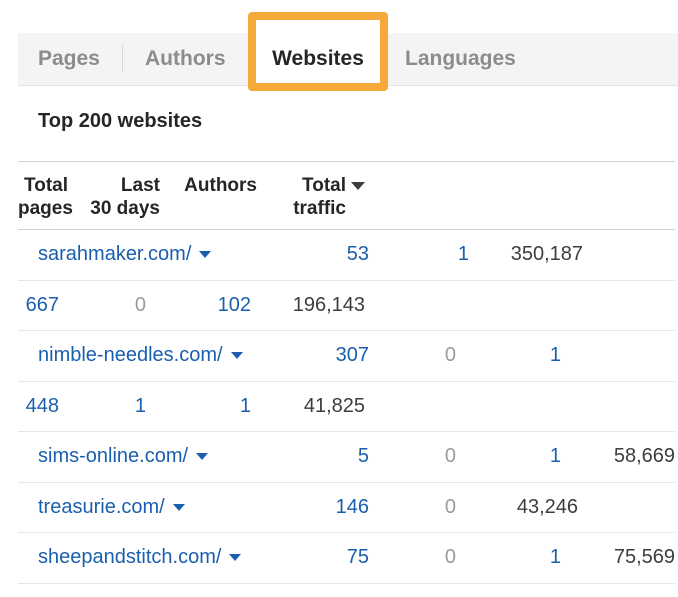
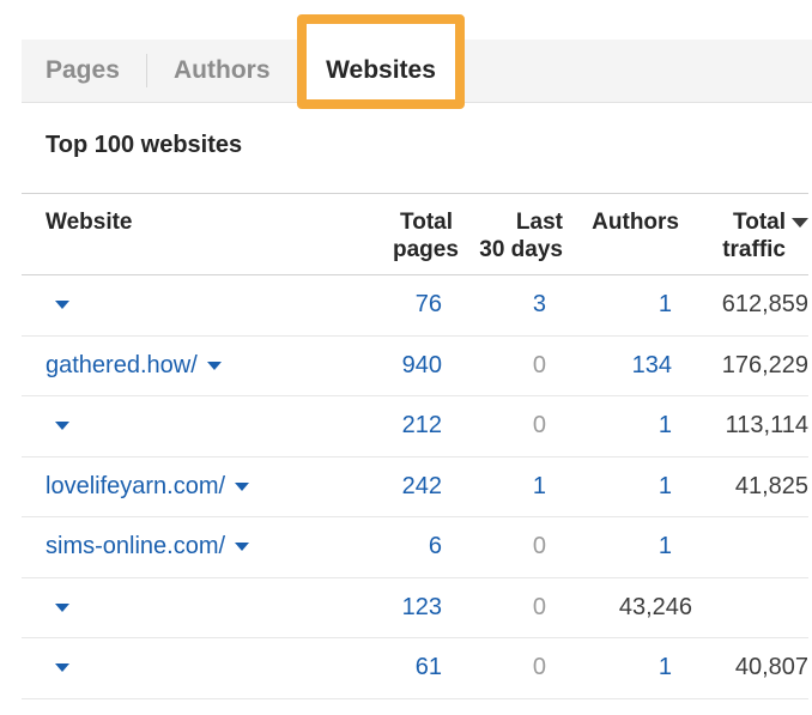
  Pages
  Authors
  Websites
- Languages
- Top 200 websites
+ Top 100 websites
+ Website
  Total
  pages
  Last
  30 days
  Authors
  Total
  traffic
- sarahmaker.com/
- 53
+ 76
+ 3
  1
- 350,187
+ 612,859
+ gathered.how/
- 667
+ 940
  0
- 102
+ 134
- 196,143
+ 176,229
- nimble-needles.com/
- 307
+ 212
  0
  1
+ 113,114
+ lovelifeyarn.com/
- 448
+ 242
  1
  1
  41,825
  sims-online.com/
- 5
+ 6
  0
  1
- 58,669
- treasurie.com/
- 146
+ 123
  0
  43,246
- sheepandstitch.com/
- 75
+ 61
  0
  1
- 75,569
+ 40,807
